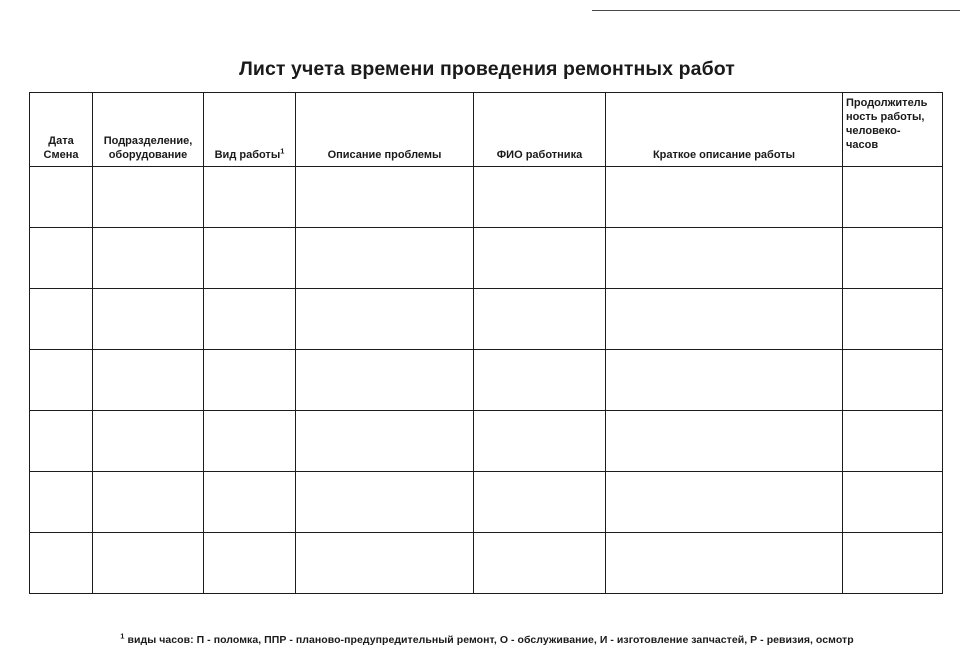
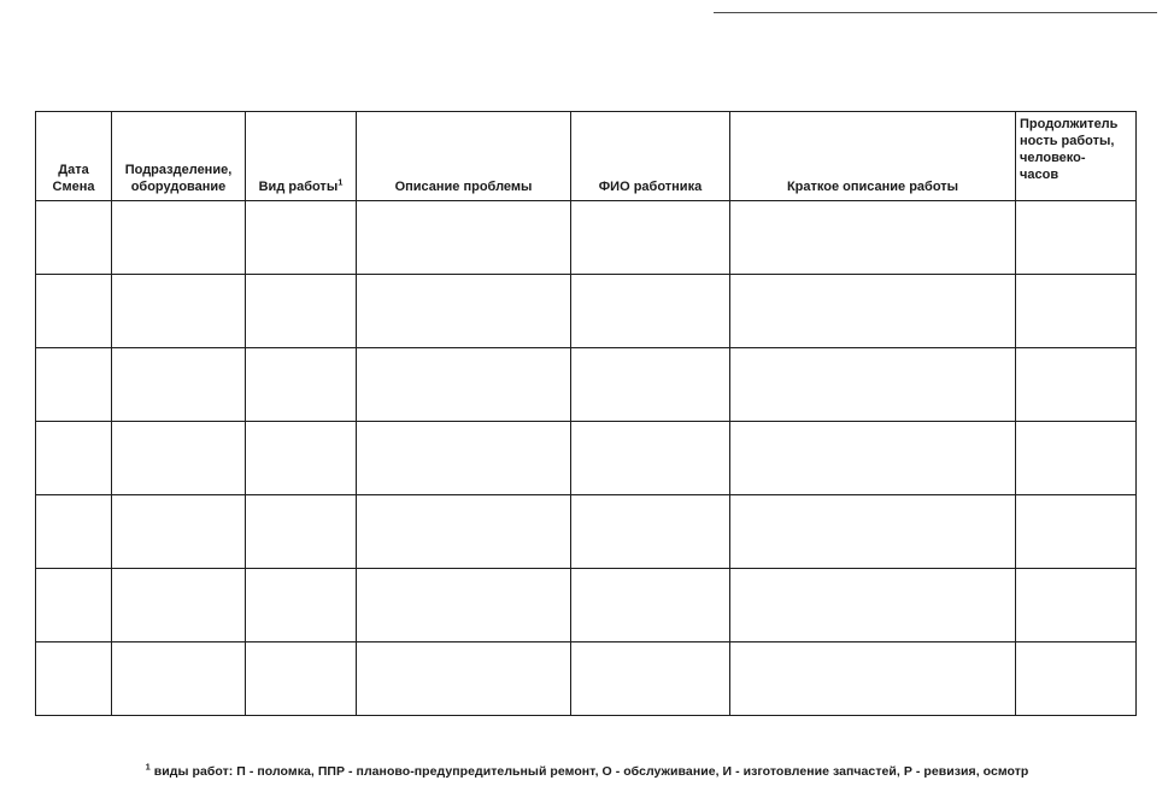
- Лист учета времени проведения ремонтных работ
  Дата Смена	Подразделение, оборудование	Вид работы1	Описание проблемы	ФИО работника	Краткое описание работы	Продолжитель ность работы, человеко- часов
- 1 виды часов: П - поломка, ППР - планово-предупредительный ремонт, О - обслуживание, И - изготовление запчастей, Р - ревизия, осмотр
+ 1 виды работ: П - поломка, ППР - планово-предупредительный ремонт, О - обслуживание, И - изготовление запчастей, Р - ревизия, осмотр
